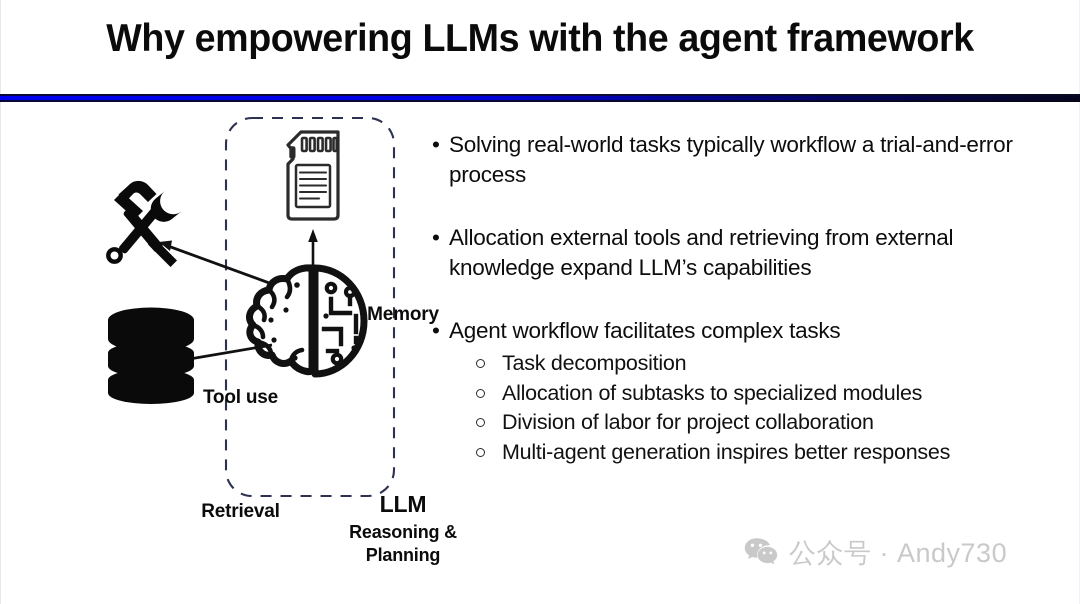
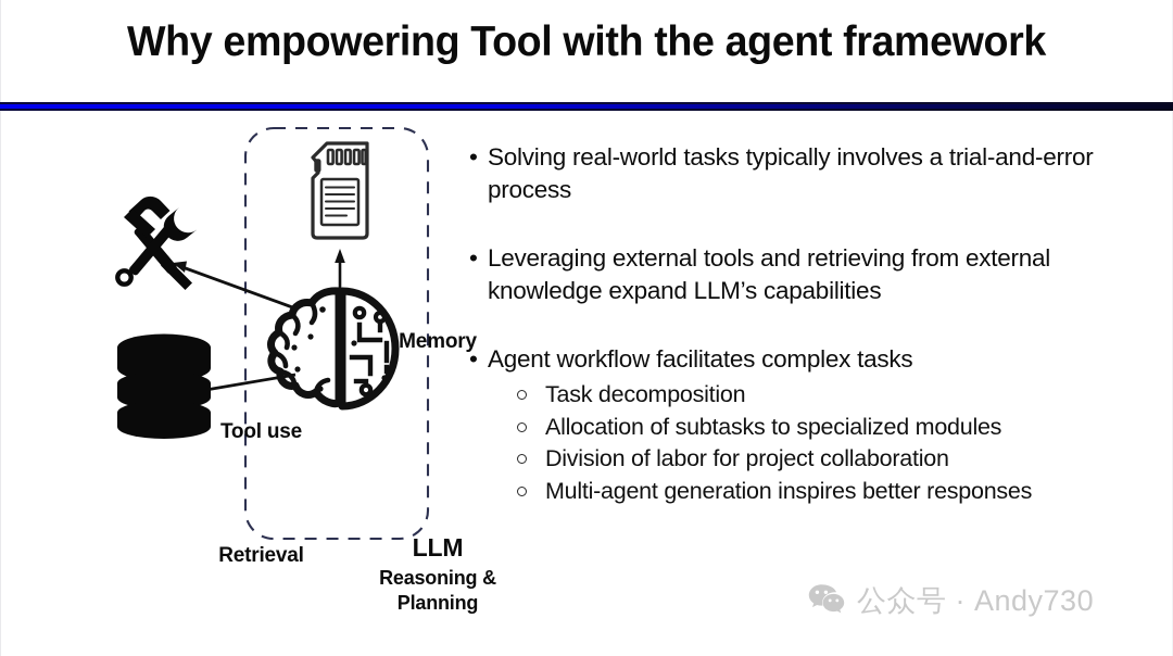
- Why empowering LLMs with the agent framework
+ Why empowering Tool with the agent framework
  Memory
  Tool use
  Retrieval
  LLM
  Reasoning &
  Planning
  •
- Solving real-world tasks typically workflow a trial-and-error process
+ Solving real-world tasks typically involves a trial-and-error process
  •
- Allocation external tools and retrieving from external knowledge expand LLM’s capabilities
+ Leveraging external tools and retrieving from external knowledge expand LLM’s capabilities
  •
  Agent workflow facilitates complex tasks
  Task decomposition
  Allocation of subtasks to specialized modules
  Division of labor for project collaboration
  Multi-agent generation inspires better responses
  公众号 · Andy730
